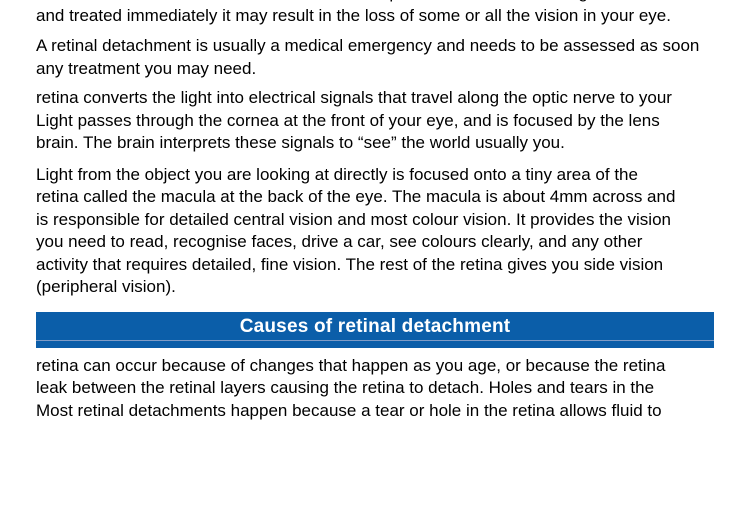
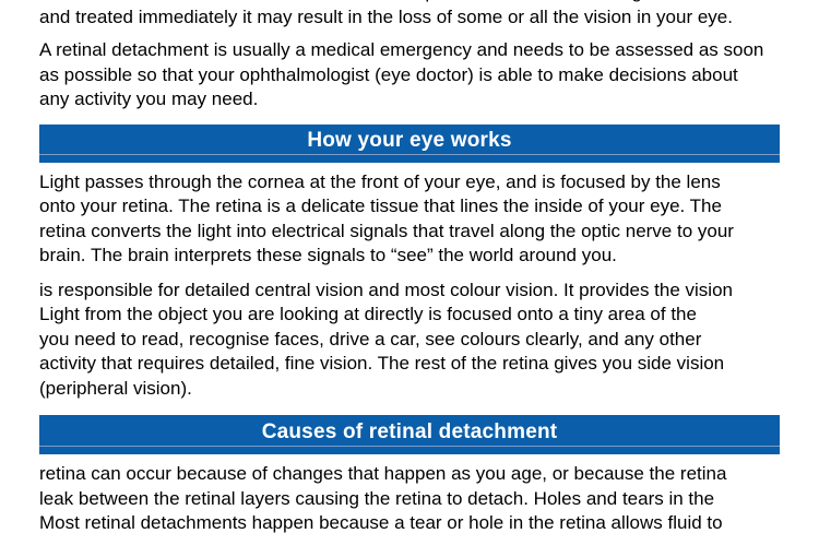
  and treated immediately it may result in the loss of some or all the vision in your eye.
  A retinal detachment is usually a medical emergency and needs to be assessed as soon
+ as possible so that your ophthalmologist (eye doctor) is able to make decisions about
- any treatment you may need.
+ any activity you may need.
+ How your eye works
- retina converts the light into electrical signals that travel along the optic nerve to your
+ Light passes through the cornea at the front of your eye, and is focused by the lens
+ onto your retina. The retina is a delicate tissue that lines the inside of your eye. The
- Light passes through the cornea at the front of your eye, and is focused by the lens
+ retina converts the light into electrical signals that travel along the optic nerve to your
- brain. The brain interprets these signals to “see” the world usually you.
+ brain. The brain interprets these signals to “see” the world around you.
- Light from the object you are looking at directly is focused onto a tiny area of the
+ is responsible for detailed central vision and most colour vision. It provides the vision
- retina called the macula at the back of the eye. The macula is about 4mm across and
- is responsible for detailed central vision and most colour vision. It provides the vision
+ Light from the object you are looking at directly is focused onto a tiny area of the
  you need to read, recognise faces, drive a car, see colours clearly, and any other
  activity that requires detailed, fine vision. The rest of the retina gives you side vision
  (peripheral vision).
  Causes of retinal detachment
  retina can occur because of changes that happen as you age, or because the retina
  leak between the retinal layers causing the retina to detach. Holes and tears in the
  Most retinal detachments happen because a tear or hole in the retina allows fluid to
